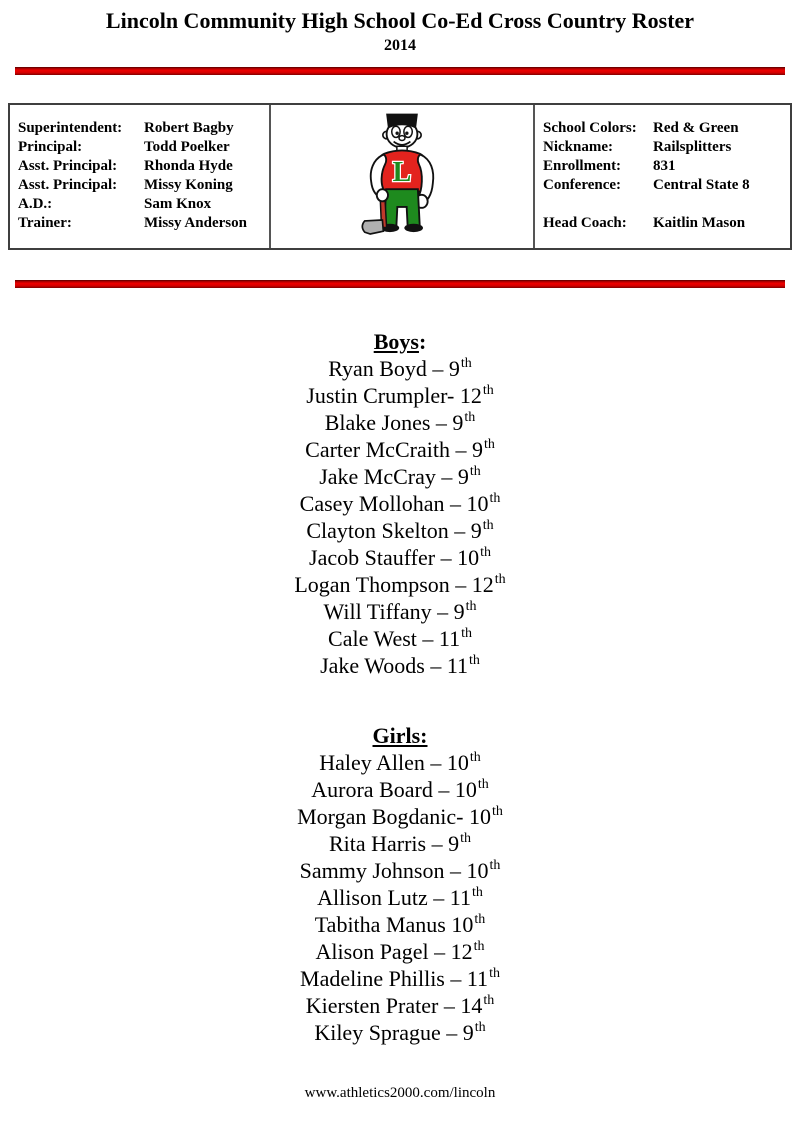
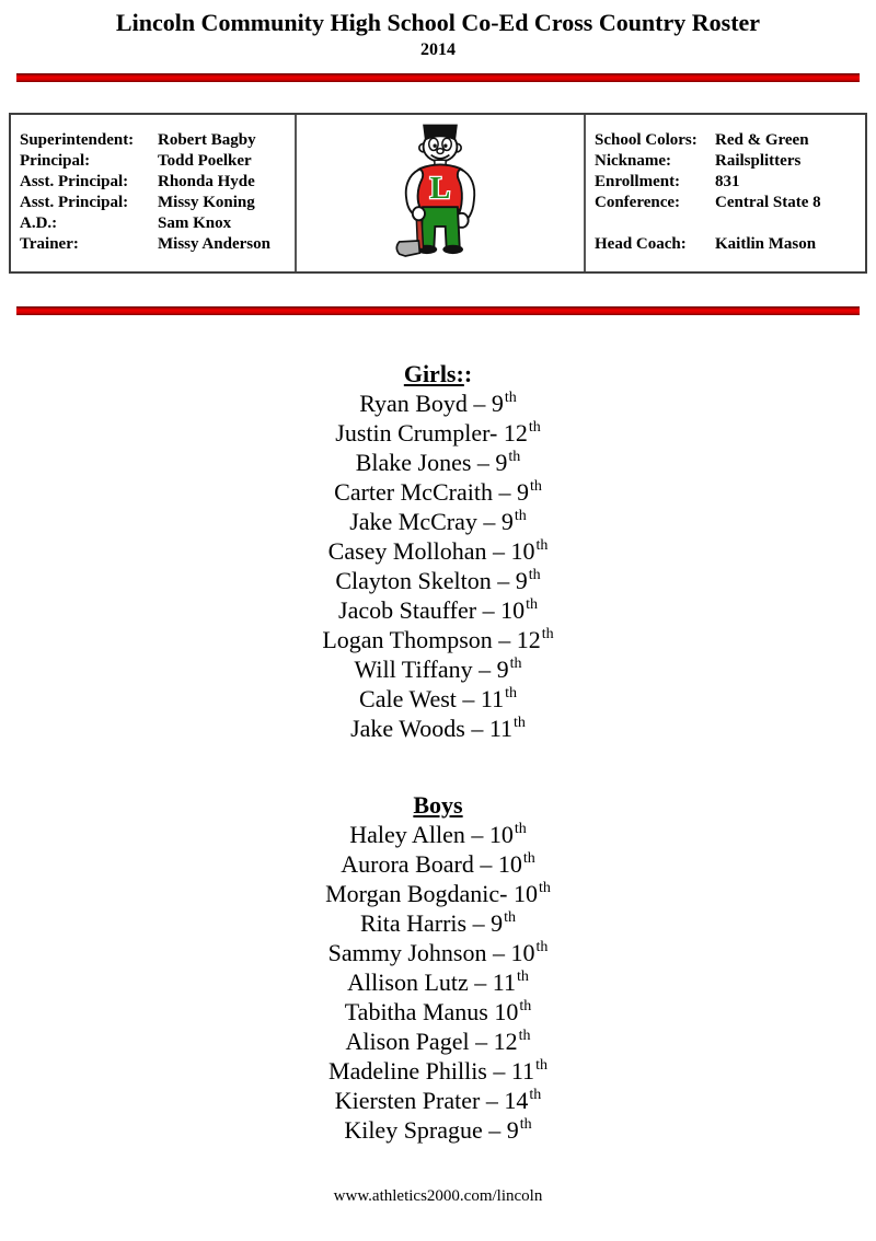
  Lincoln Community High School Co-Ed Cross Country Roster
  2014
  Superintendent:
  Robert Bagby
  Principal:
  Todd Poelker
  Asst. Principal:
  Rhonda Hyde
  Asst. Principal:
  Missy Koning
  A.D.:
  Sam Knox
  Trainer:
  Missy Anderson
  L
  School Colors:
  Red & Green
  Nickname:
  Railsplitters
  Enrollment:
  831
  Conference:
  Central State 8
  Head Coach:
  Kaitlin Mason
- Boys:
+ Girls::
  Ryan Boyd – 9th
  Justin Crumpler- 12th
  Blake Jones – 9th
  Carter McCraith – 9th
  Jake McCray – 9th
  Casey Mollohan – 10th
  Clayton Skelton – 9th
  Jacob Stauffer – 10th
  Logan Thompson – 12th
  Will Tiffany – 9th
  Cale West – 11th
  Jake Woods – 11th
- Girls:
+ Boys
  Haley Allen – 10th
  Aurora Board – 10th
  Morgan Bogdanic- 10th
  Rita Harris – 9th
  Sammy Johnson – 10th
  Allison Lutz – 11th
  Tabitha Manus 10th
  Alison Pagel – 12th
  Madeline Phillis – 11th
  Kiersten Prater – 14th
  Kiley Sprague – 9th
  www.athletics2000.com/lincoln
